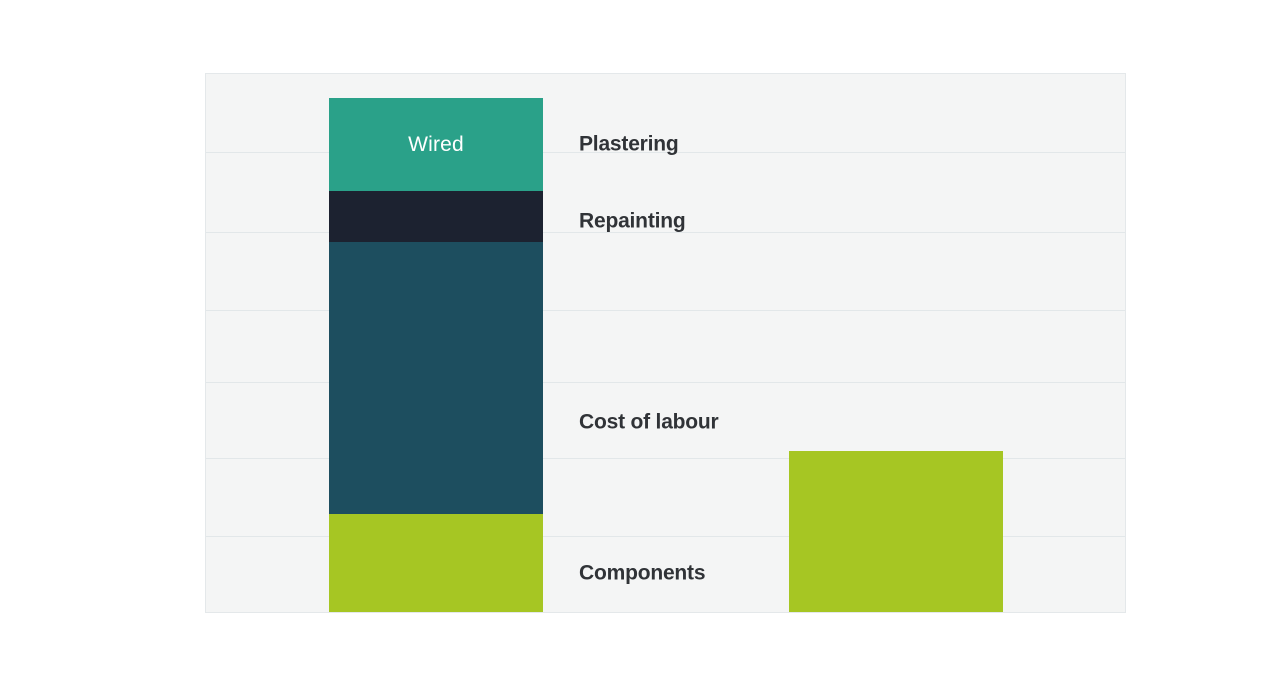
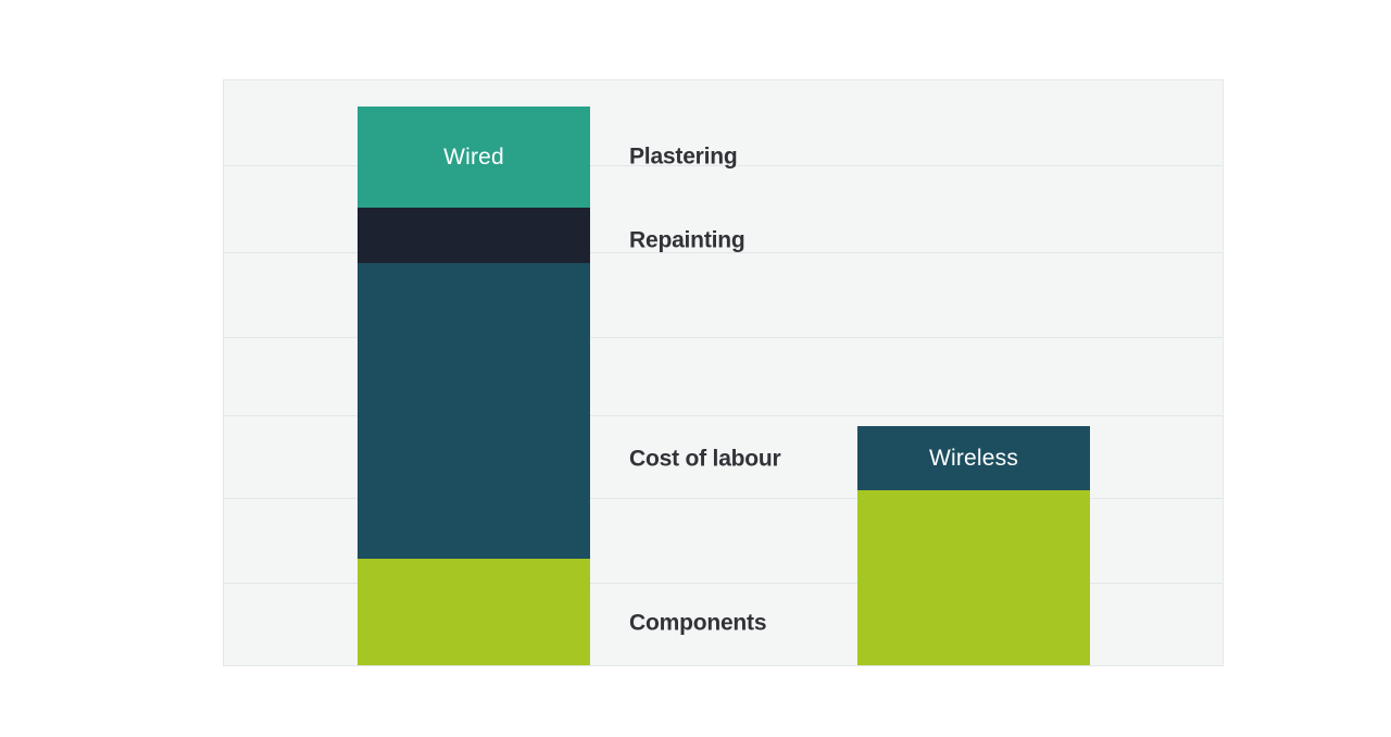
  Wired
+ Wireless
  Plastering
  Repainting
  Cost of labour
  Components
